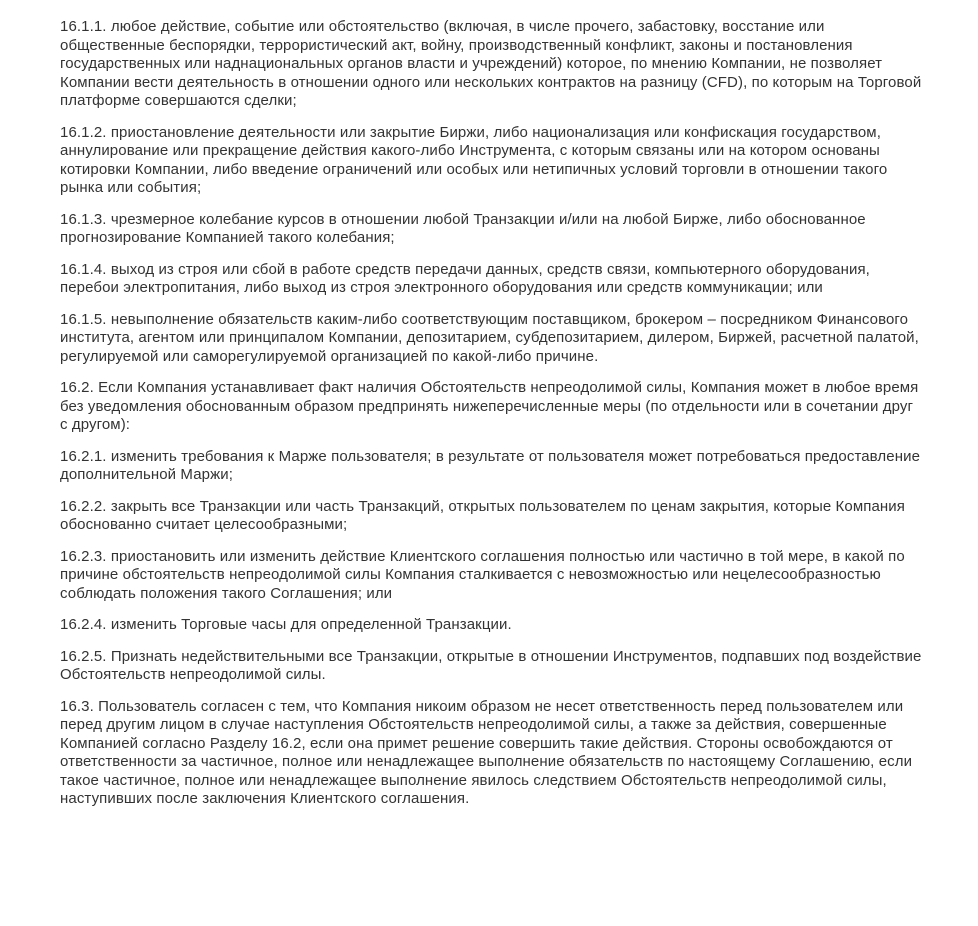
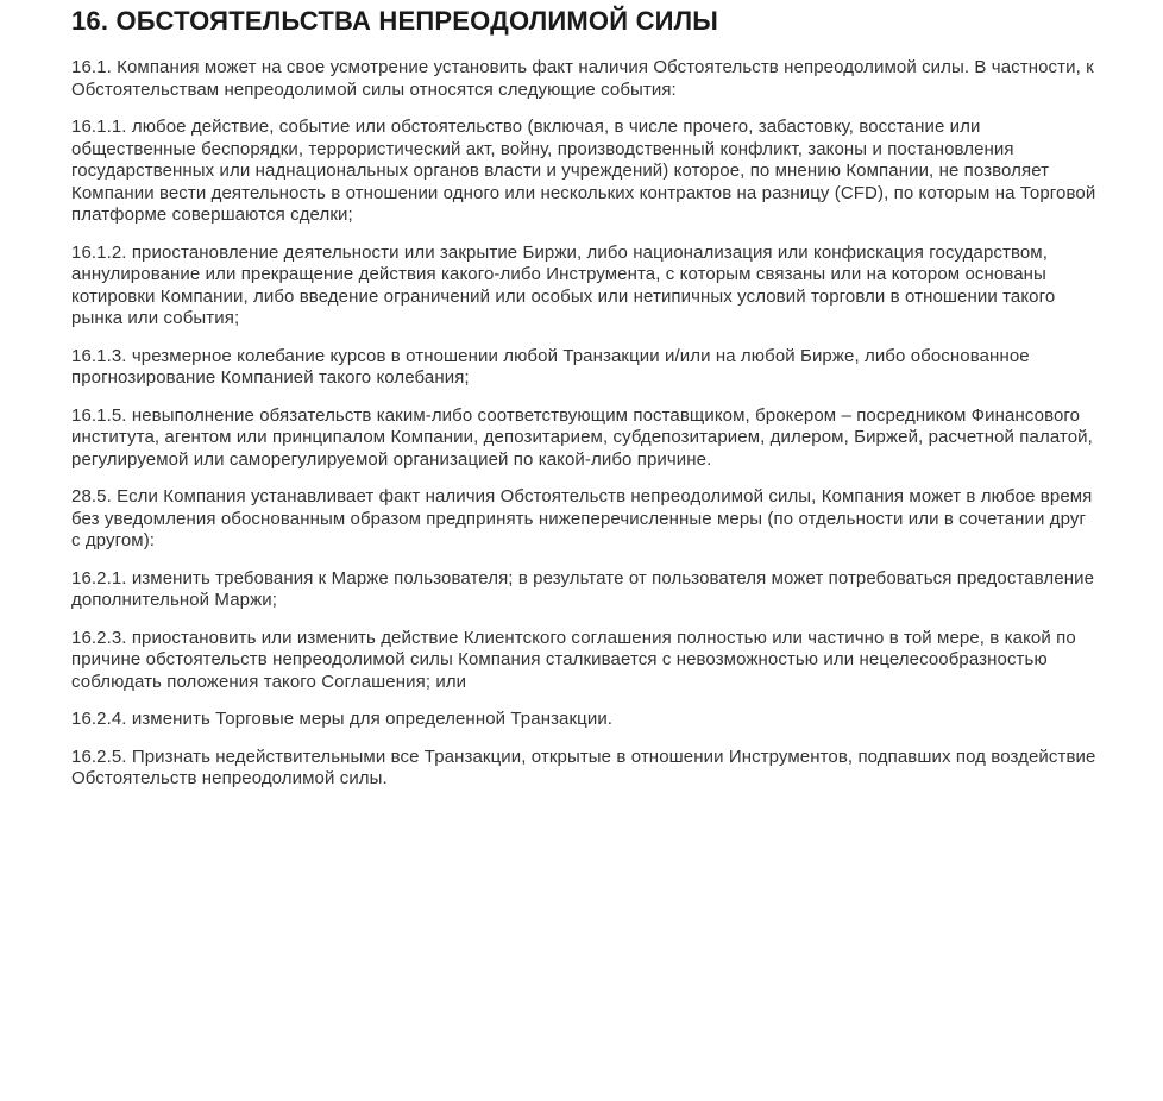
+ 16. ОБСТОЯТЕЛЬСТВА НЕПРЕОДОЛИМОЙ СИЛЫ
+ 16.1. Компания может на свое усмотрение установить факт наличия Обстоятельств непреодолимой силы. В частности, к Обстоятельствам непреодолимой силы относятся следующие события:
  16.1.1. любое действие, событие или обстоятельство (включая, в числе прочего, забастовку, восстание или общественные беспорядки, террористический акт, войну, производственный конфликт, законы и постановления государственных или наднациональных органов власти и учреждений) которое, по мнению Компании, не позволяет Компании вести деятельность в отношении одного или нескольких контрактов на разницу (CFD), по которым на Торговой платформе совершаются сделки;
  16.1.2. приостановление деятельности или закрытие Биржи, либо национализация или конфискация государством, аннулирование или прекращение действия какого-либо Инструмента, с которым связаны или на котором основаны котировки Компании, либо введение ограничений или особых или нетипичных условий торговли в отношении такого рынка или события;
  16.1.3. чрезмерное колебание курсов в отношении любой Транзакции и/или на любой Бирже, либо обоснованное прогнозирование Компанией такого колебания;
- 16.1.4. выход из строя или сбой в работе средств передачи данных, средств связи, компьютерного оборудования, перебои электропитания, либо выход из строя электронного оборудования или средств коммуникации; или
  16.1.5. невыполнение обязательств каким-либо соответствующим поставщиком, брокером – посредником Финансового института, агентом или принципалом Компании, депозитарием, субдепозитарием, дилером, Биржей, расчетной палатой, регулируемой или саморегулируемой организацией по какой-либо причине.
- 16.2. Если Компания устанавливает факт наличия Обстоятельств непреодолимой силы, Компания может в любое время без уведомления обоснованным образом предпринять нижеперечисленные меры (по отдельности или в сочетании друг с другом):
+ 28.5. Если Компания устанавливает факт наличия Обстоятельств непреодолимой силы, Компания может в любое время без уведомления обоснованным образом предпринять нижеперечисленные меры (по отдельности или в сочетании друг с другом):
  16.2.1. изменить требования к Марже пользователя; в результате от пользователя может потребоваться предоставление дополнительной Маржи;
- 16.2.2. закрыть все Транзакции или часть Транзакций, открытых пользователем по ценам закрытия, которые Компания обоснованно считает целесообразными;
  16.2.3. приостановить или изменить действие Клиентского соглашения полностью или частично в той мере, в какой по причине обстоятельств непреодолимой силы Компания сталкивается с невозможностью или нецелесообразностью соблюдать положения такого Соглашения; или
- 16.2.4. изменить Торговые часы для определенной Транзакции.
+ 16.2.4. изменить Торговые меры для определенной Транзакции.
  16.2.5. Признать недействительными все Транзакции, открытые в отношении Инструментов, подпавших под воздействие Обстоятельств непреодолимой силы.
- 16.3. Пользователь согласен с тем, что Компания никоим образом не несет ответственность перед пользователем или перед другим лицом в случае наступления Обстоятельств непреодолимой силы, а также за действия, совершенные Компанией согласно Разделу 16.2, если она примет решение совершить такие действия. Стороны освобождаются от ответственности за частичное, полное или ненадлежащее выполнение обязательств по настоящему Соглашению, если такое частичное, полное или ненадлежащее выполнение явилось следствием Обстоятельств непреодолимой силы, наступивших после заключения Клиентского соглашения.
